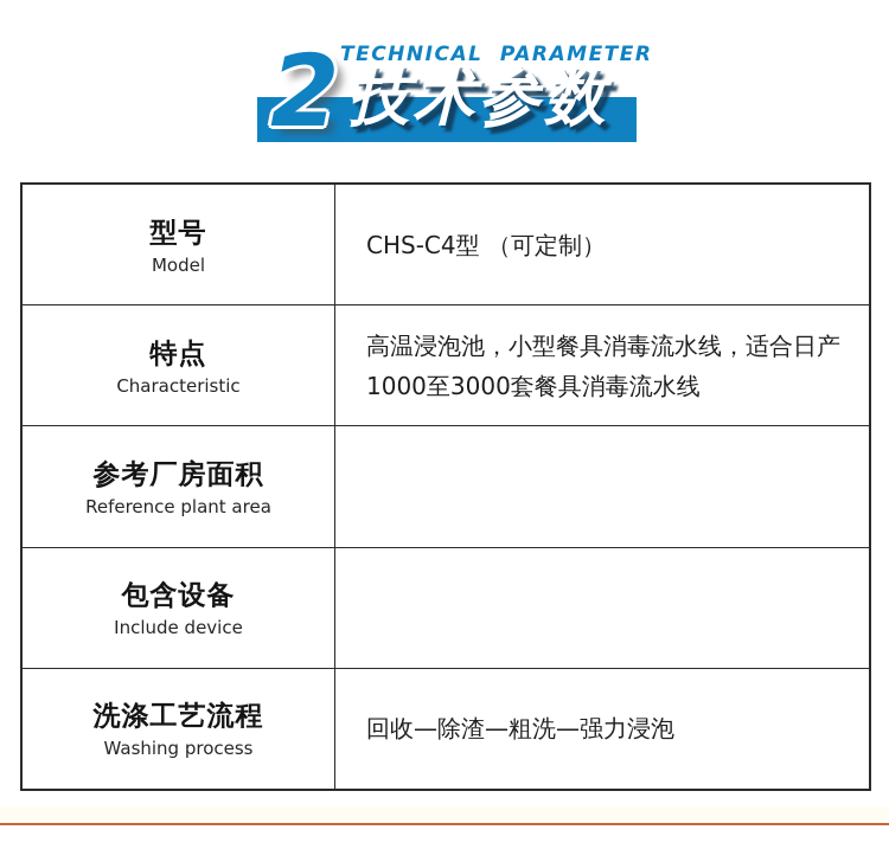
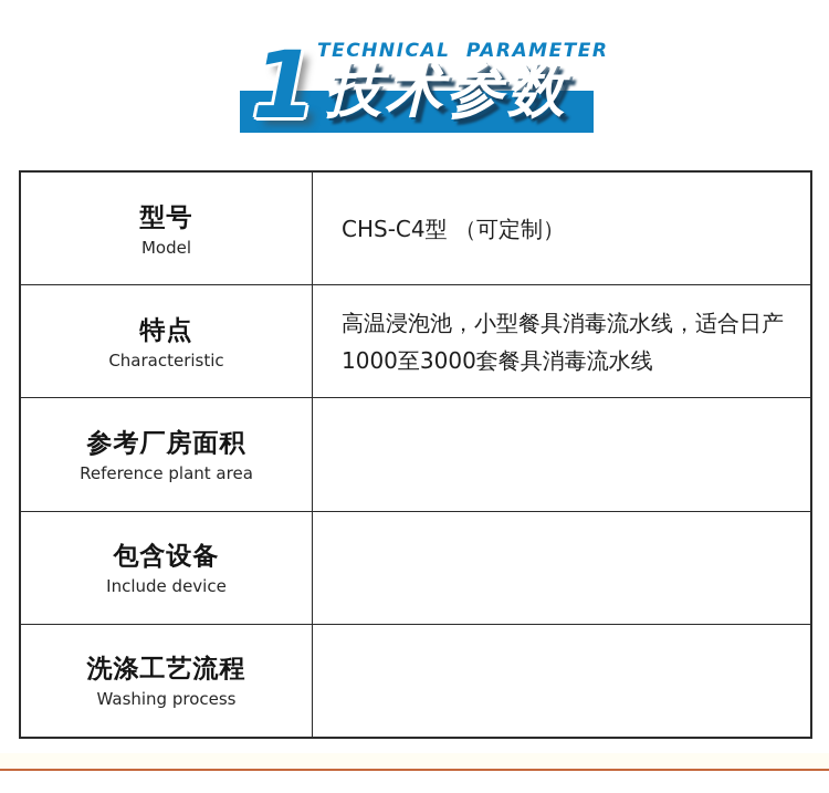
  TECHNICAL PARAMETER
- 2
+ 1
  技术参数
  型号
  Model
  CHS-C4型 （可定制）
  特点
  Characteristic
  高温浸泡池，小型餐具消毒流水线，适合日产
  1000至3000套餐具消毒流水线
  参考厂房面积
  Reference plant area
  包含设备
  Include device
  洗涤工艺流程
  Washing process
- 回收—除渣—粗洗—强力浸泡
